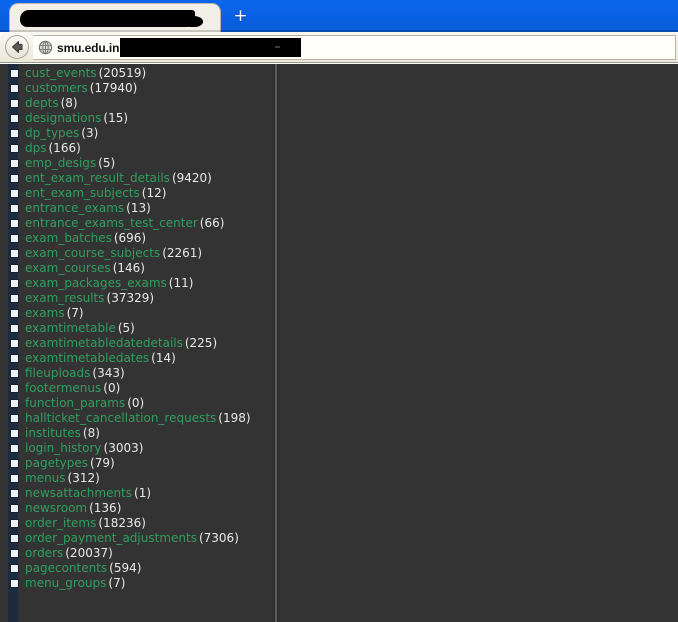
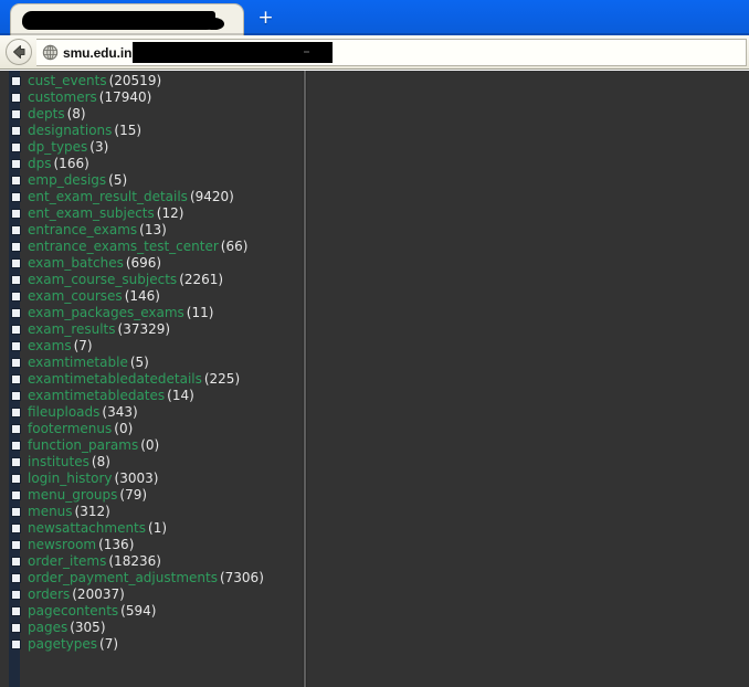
  +
  smu.edu.in
  cust_events (20519)
  customers (17940)
  depts (8)
  designations (15)
  dp_types (3)
  dps (166)
  emp_desigs (5)
  ent_exam_result_details (9420)
  ent_exam_subjects (12)
  entrance_exams (13)
  entrance_exams_test_center (66)
  exam_batches (696)
  exam_course_subjects (2261)
  exam_courses (146)
  exam_packages_exams (11)
  exam_results (37329)
  exams (7)
  examtimetable (5)
  examtimetabledatedetails (225)
  examtimetabledates (14)
  fileuploads (343)
  footermenus (0)
  function_params (0)
- hallticket_cancellation_requests (198)
  institutes (8)
  login_history (3003)
- pagetypes (79)
+ menu_groups (79)
  menus (312)
  newsattachments (1)
  newsroom (136)
  order_items (18236)
  order_payment_adjustments (7306)
  orders (20037)
  pagecontents (594)
+ pages (305)
- menu_groups (7)
+ pagetypes (7)
